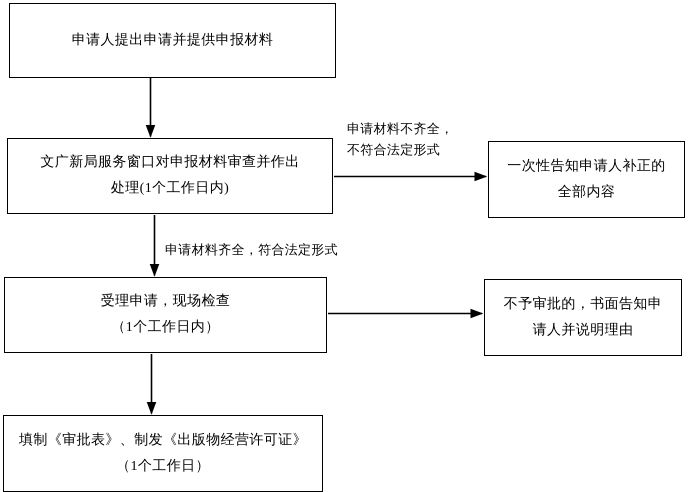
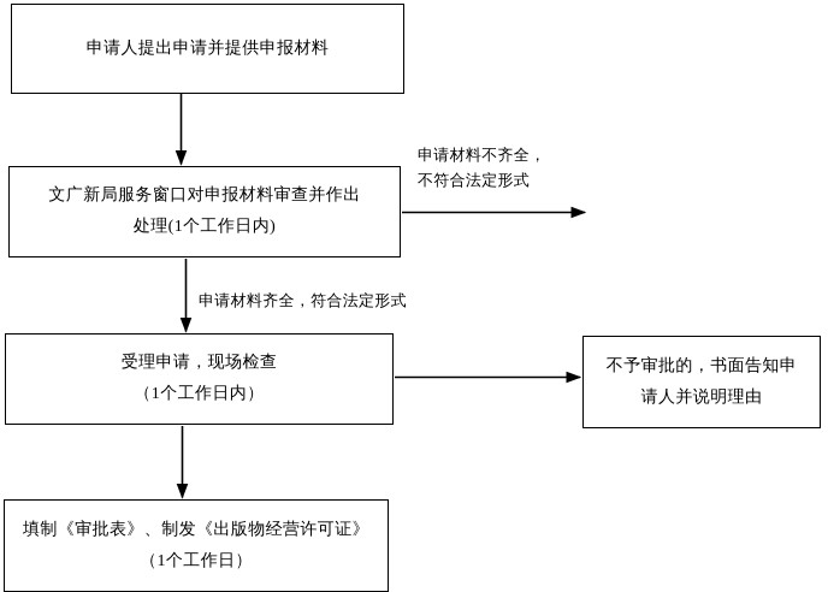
  申请人提出申请并提供申报材料
  文广新局服务窗口对申报材料审查并作出
  处理(1个工作日内)
- 一次性告知申请人补正的
- 全部内容
  受理申请，现场检查
  （1个工作日内）
  不予审批的，书面告知申
  请人并说明理由
  填制《审批表》、制发《出版物经营许可证》
  （1个工作日）
  申请材料不齐全，
  不符合法定形式
  申请材料齐全，符合法定形式
